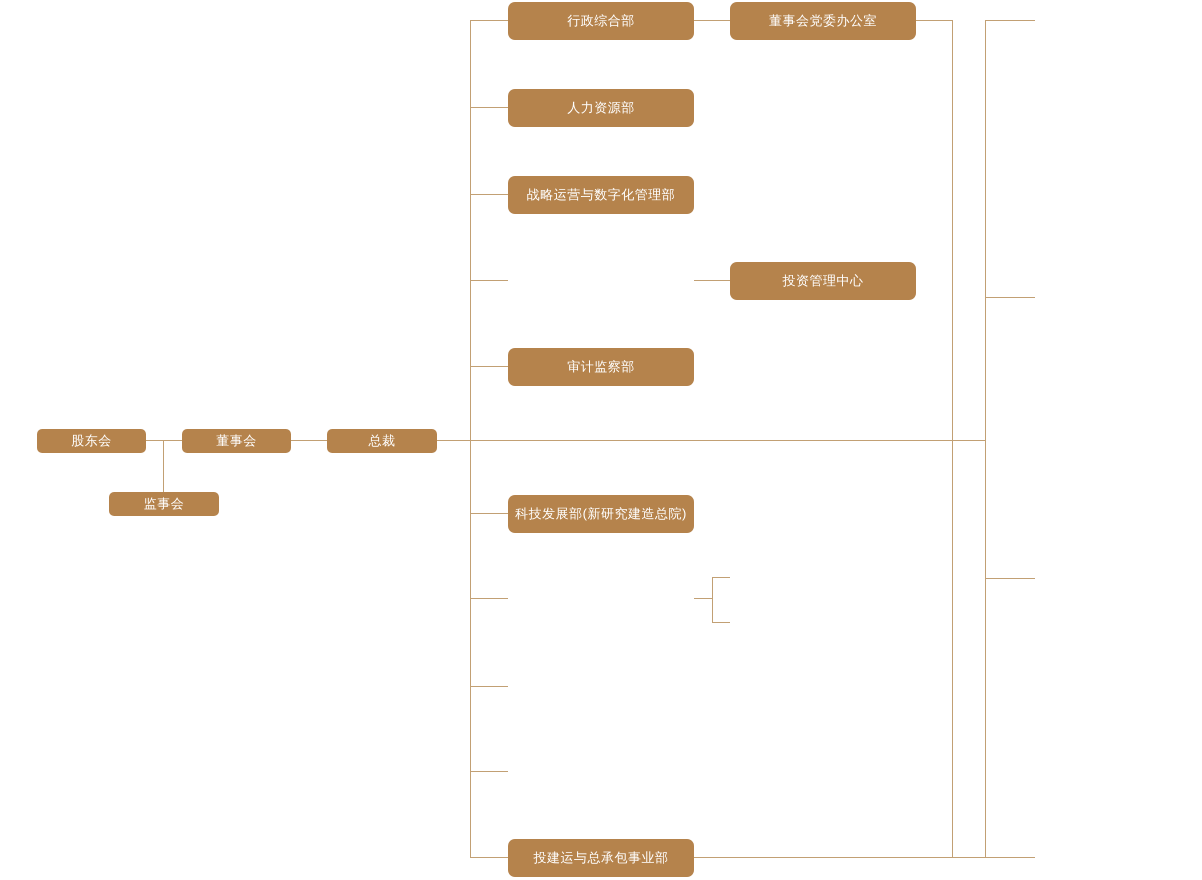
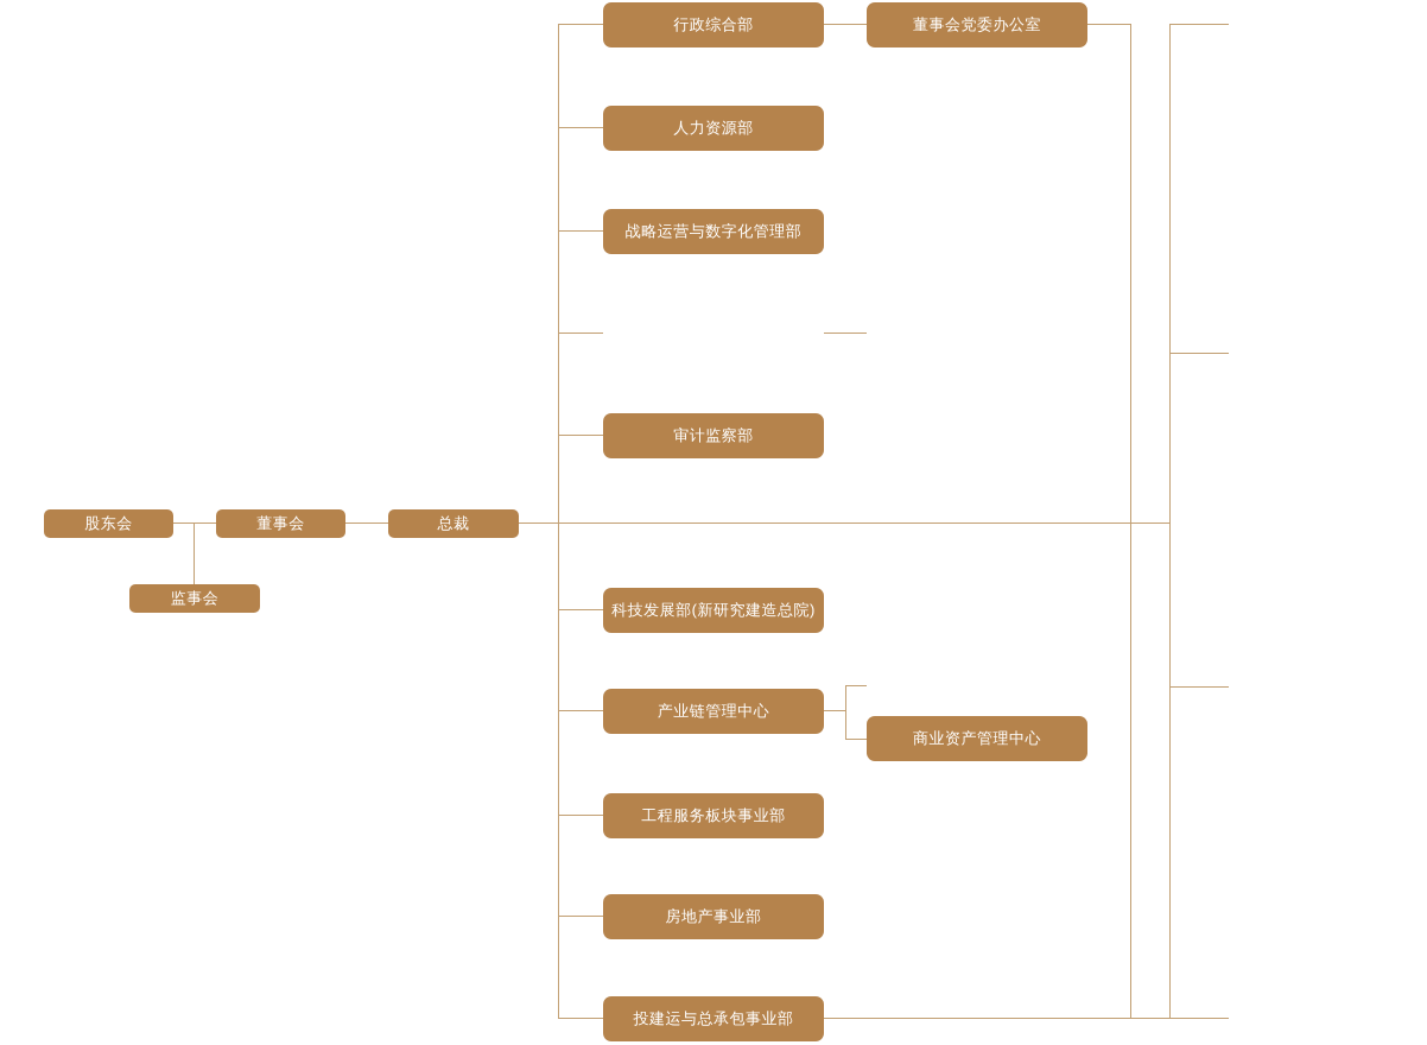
  股东会
  董事会
  总裁
  监事会
  行政综合部
  董事会党委办公室
  人力资源部
  战略运营与数字化管理部
- 投资管理中心
  审计监察部
  科技发展部(新研究建造总院)
+ 产业链管理中心
+ 商业资产管理中心
+ 工程服务板块事业部
+ 房地产事业部
  投建运与总承包事业部
